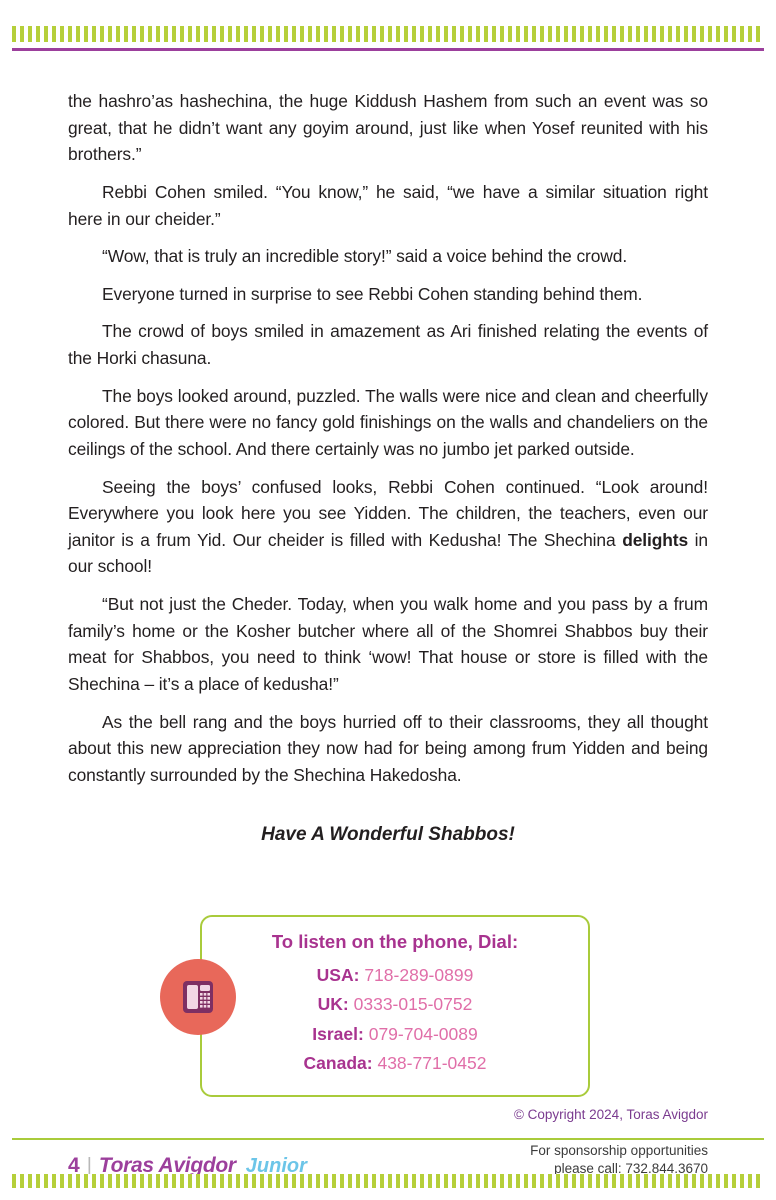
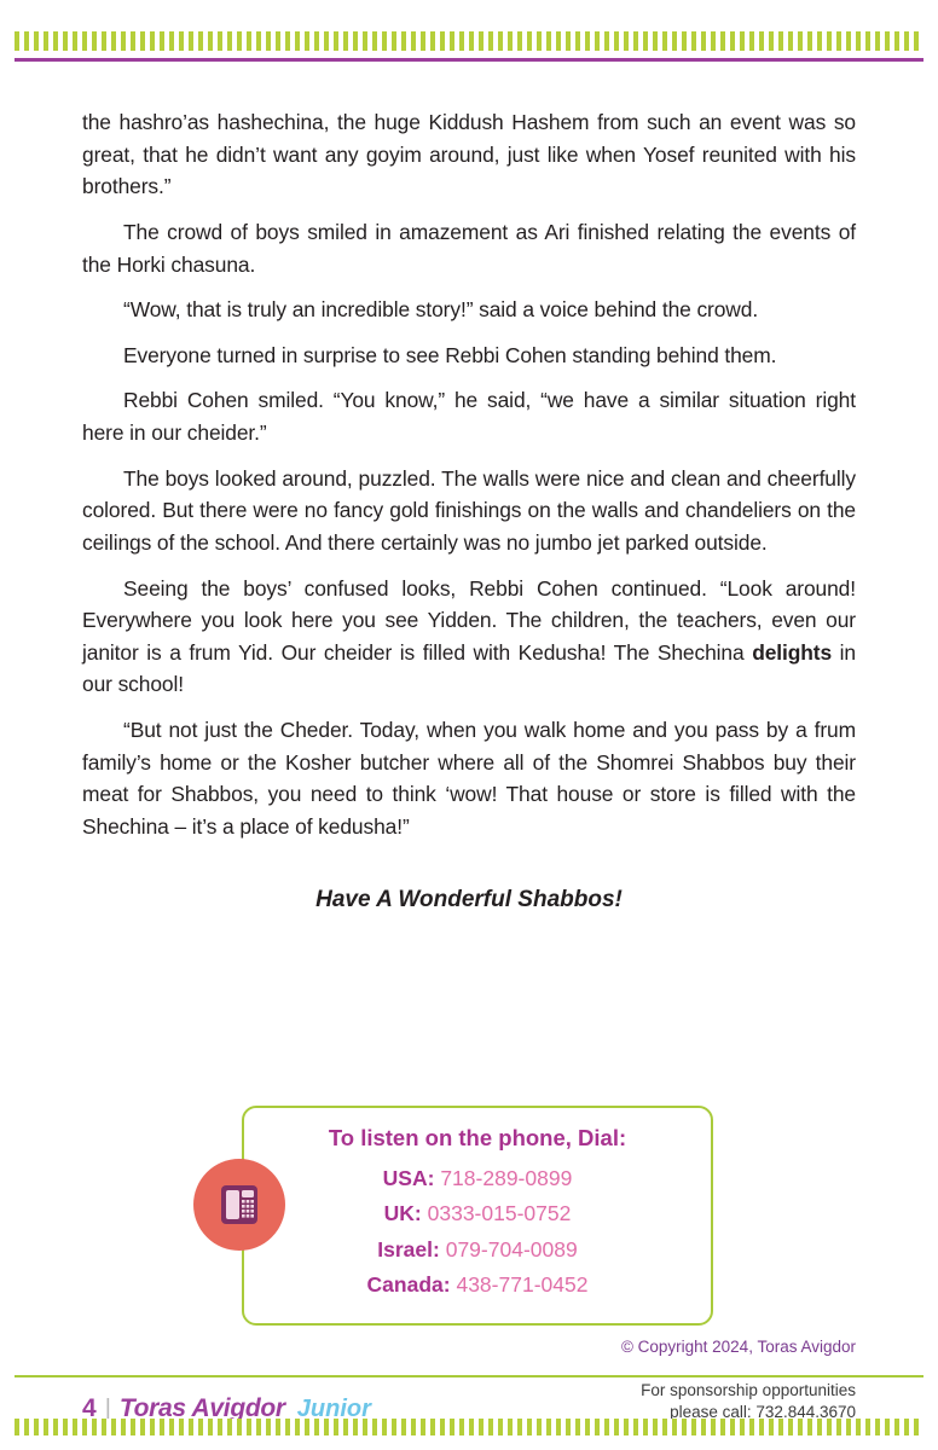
  the hashro’as hashechina, the huge Kiddush Hashem from such an event was so great, that he didn’t want any goyim around, just like when Yosef reunited with his brothers.”
- Rebbi Cohen smiled. “You know,” he said, “we have a similar situation right here in our cheider.”
+ The crowd of boys smiled in amazement as Ari finished relating the events of the Horki chasuna.
  “Wow, that is truly an incredible story!” said a voice behind the crowd.
  Everyone turned in surprise to see Rebbi Cohen standing behind them.
- The crowd of boys smiled in amazement as Ari finished relating the events of the Horki chasuna.
+ Rebbi Cohen smiled. “You know,” he said, “we have a similar situation right here in our cheider.”
  The boys looked around, puzzled. The walls were nice and clean and cheerfully colored. But there were no fancy gold finishings on the walls and chandeliers on the ceilings of the school. And there certainly was no jumbo jet parked outside.
  Seeing the boys’ confused looks, Rebbi Cohen continued. “Look around! Everywhere you look here you see Yidden. The children, the teachers, even our janitor is a frum Yid. Our cheider is filled with Kedusha! The Shechina delights in our school!
  “But not just the Cheder. Today, when you walk home and you pass by a frum family’s home or the Kosher butcher where all of the Shomrei Shabbos buy their meat for Shabbos, you need to think ‘wow! That house or store is filled with the Shechina – it’s a place of kedusha!”
- As the bell rang and the boys hurried off to their classrooms, they all thought about this new appreciation they now had for being among frum Yidden and being constantly surrounded by the Shechina Hakedosha.
  Have A Wonderful Shabbos!
  To listen on the phone, Dial:
  USA: 718-289-0899
  UK: 0333-015-0752
  Israel: 079-704-0089
  Canada: 438-771-0452
  © Copyright 2024, Toras Avigdor
  4
  |
  Toras Avigdor
  Junior
  For sponsorship opportunities
  please call: 732.844.3670
